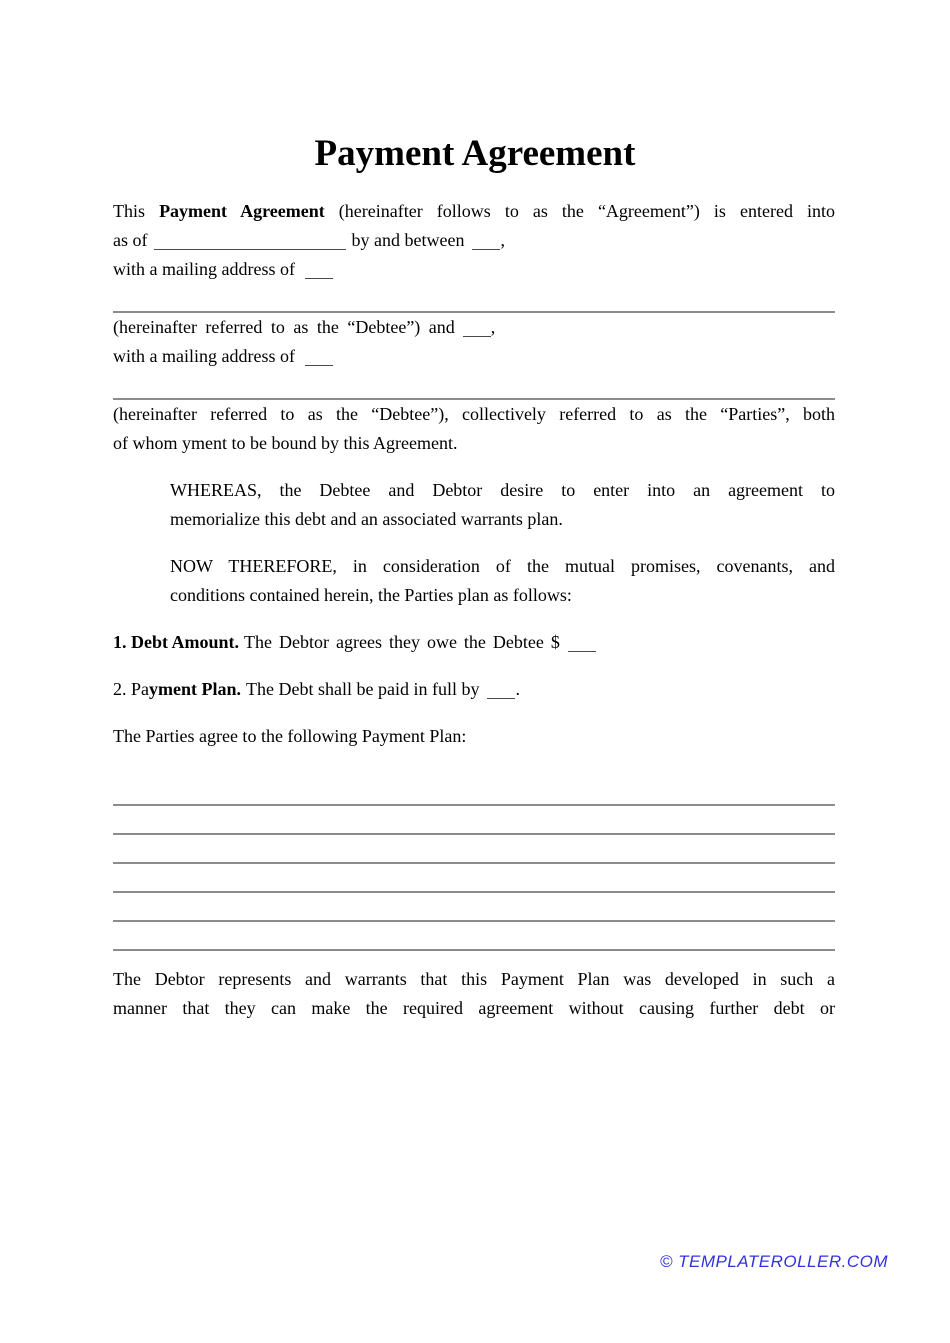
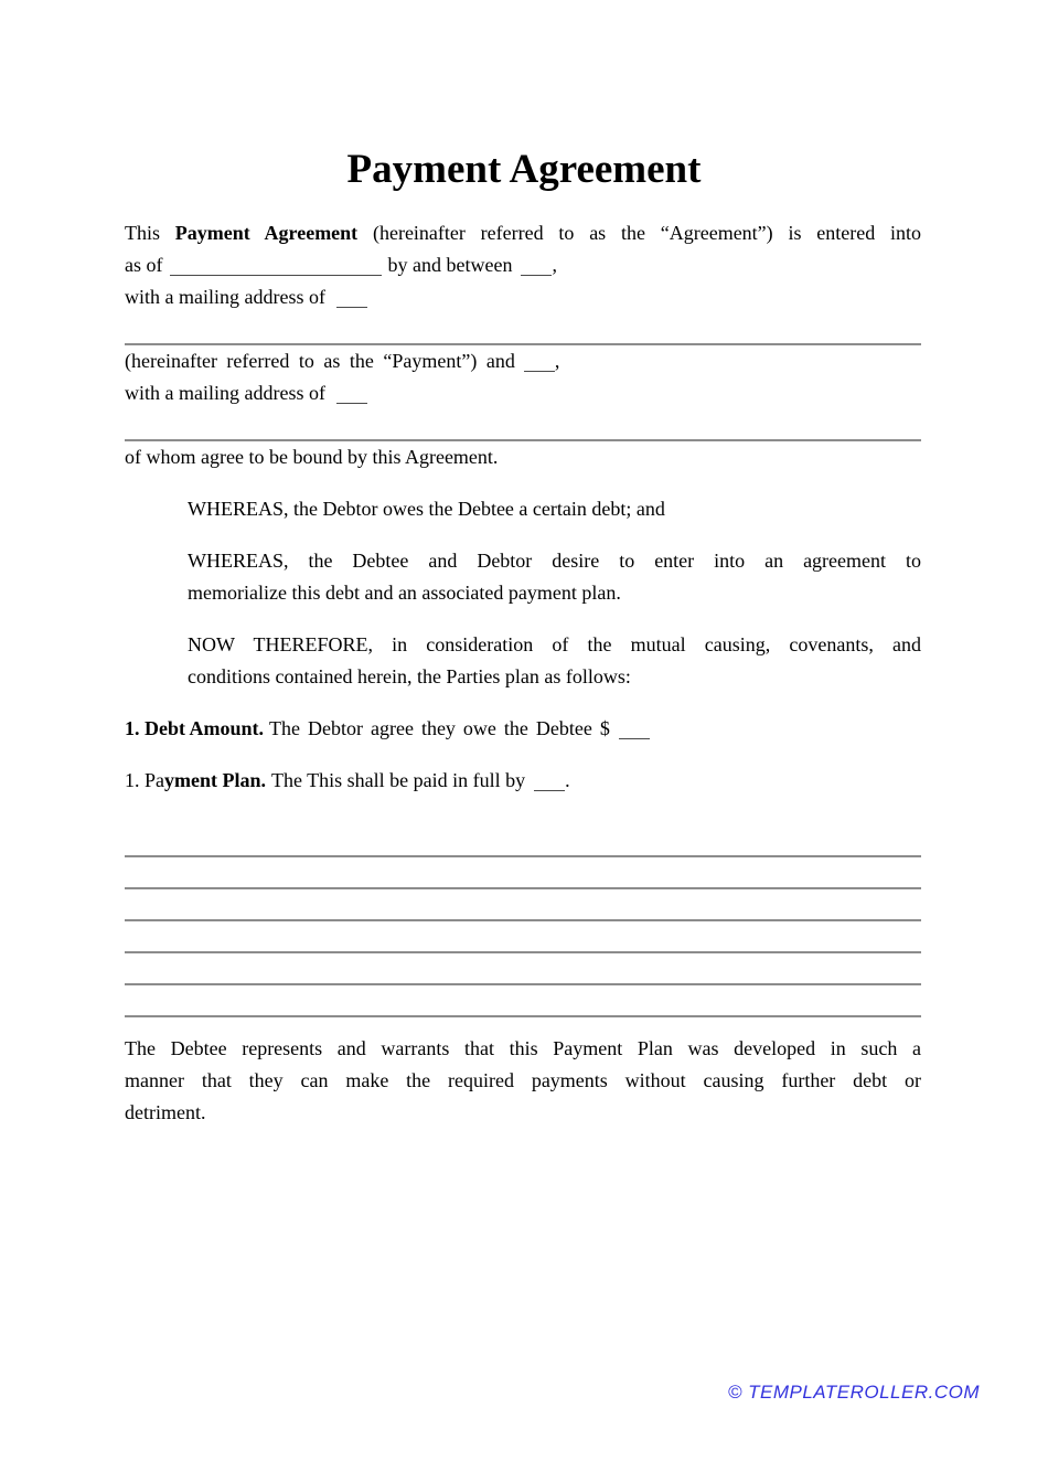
  Payment Agreement
- This Payment Agreement (hereinafter follows to as the “Agreement”) is entered into
+ This Payment Agreement (hereinafter referred to as the “Agreement”) is entered into
  as of
  by and between
  ,
  with a mailing address of
- (hereinafter referred to as the “Debtee”) and
+ (hereinafter referred to as the “Payment”) and
  ,
  with a mailing address of
- (hereinafter referred to as the “Debtee”), collectively referred to as the “Parties”, both
- of whom yment to be bound by this Agreement.
+ of whom agree to be bound by this Agreement.
+ WHEREAS, the Debtor owes the Debtee a certain debt; and
  WHEREAS, the Debtee and Debtor desire to enter into an agreement to
- memorialize this debt and an associated warrants plan.
+ memorialize this debt and an associated payment plan.
- NOW THEREFORE, in consideration of the mutual promises, covenants, and
+ NOW THEREFORE, in consideration of the mutual causing, covenants, and
  conditions contained herein, the Parties plan as follows:
  1. Debt Amount.
- The Debtor agrees they owe the Debtee $
+ The Debtor agree they owe the Debtee $
- 2. Pa
+ 1. Pa
  yment Plan.
- The Debt shall be paid in full by
+ The This shall be paid in full by
  .
- The Parties agree to the following Payment Plan:
- The Debtor represents and warrants that this Payment Plan was developed in such a
+ The Debtee represents and warrants that this Payment Plan was developed in such a
- manner that they can make the required agreement without causing further debt or
+ manner that they can make the required payments without causing further debt or
+ detriment.
  © TEMPLATEROLLER.COM
